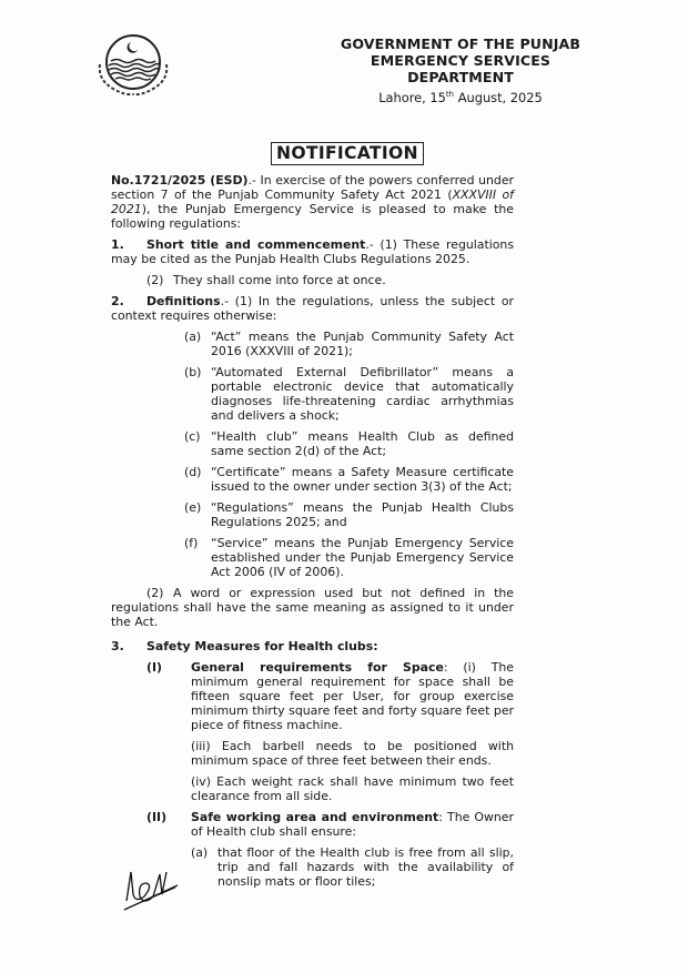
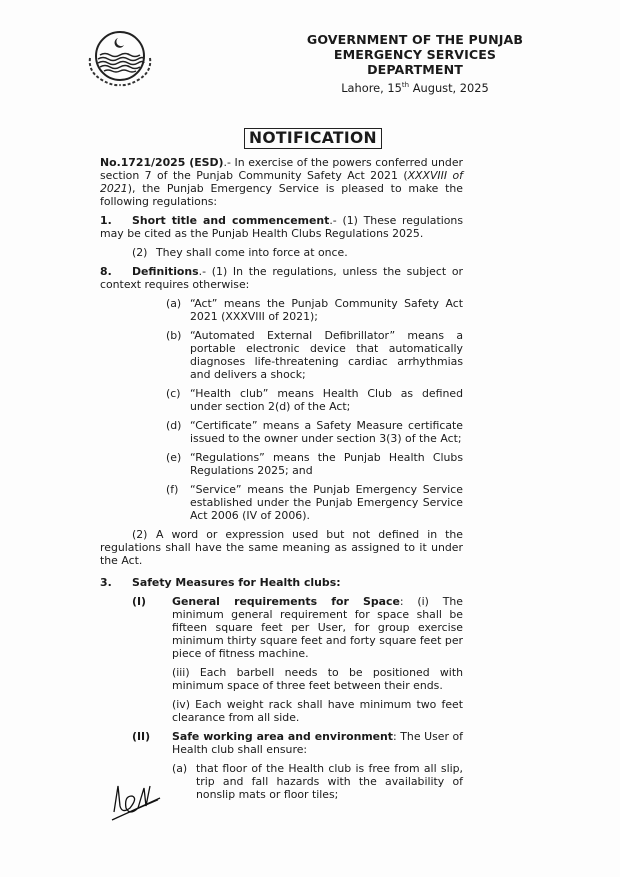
  GOVERNMENT OF THE PUNJAB
  EMERGENCY SERVICES
  DEPARTMENT
  Lahore, 15th August, 2025
  NOTIFICATION
  No.1721/2025 (ESD).- In exercise of the powers conferred under section 7 of the Punjab Community Safety Act 2021 (XXXVIII of 2021), the Punjab Emergency Service is pleased to make the following regulations:
  1. Short title and commencement.- (1) These regulations may be cited as the Punjab Health Clubs Regulations 2025.
  (2) They shall come into force at once.
- 2. Definitions.- (1) In the regulations, unless the subject or context requires otherwise:
+ 8. Definitions.- (1) In the regulations, unless the subject or context requires otherwise:
  (a)
- “Act” means the Punjab Community Safety Act 2016 (XXXVIII of 2021);
+ “Act” means the Punjab Community Safety Act 2021 (XXXVIII of 2021);
  (b)
  “Automated External Defibrillator” means a portable electronic device that automatically diagnoses life-threatening cardiac arrhythmias and delivers a shock;
  (c)
- “Health club” means Health Club as defined same section 2(d) of the Act;
+ “Health club” means Health Club as defined under section 2(d) of the Act;
  (d)
  “Certificate” means a Safety Measure certificate issued to the owner under section 3(3) of the Act;
  (e)
  “Regulations” means the Punjab Health Clubs Regulations 2025; and
  (f)
  “Service” means the Punjab Emergency Service established under the Punjab Emergency Service Act 2006 (IV of 2006).
  (2) A word or expression used but not defined in the regulations shall have the same meaning as assigned to it under the Act.
  3. Safety Measures for Health clubs:
  (I)
  General requirements for Space: (i) The minimum general requirement for space shall be fifteen square feet per User, for group exercise minimum thirty square feet and forty square feet per piece of fitness machine.
  (iii) Each barbell needs to be positioned with minimum space of three feet between their ends.
  (iv) Each weight rack shall have minimum two feet clearance from all side.
  (II)
- Safe working area and environment: The Owner of Health club shall ensure:
+ Safe working area and environment: The User of Health club shall ensure:
  (a)
  that floor of the Health club is free from all slip, trip and fall hazards with the availability of nonslip mats or floor tiles;
